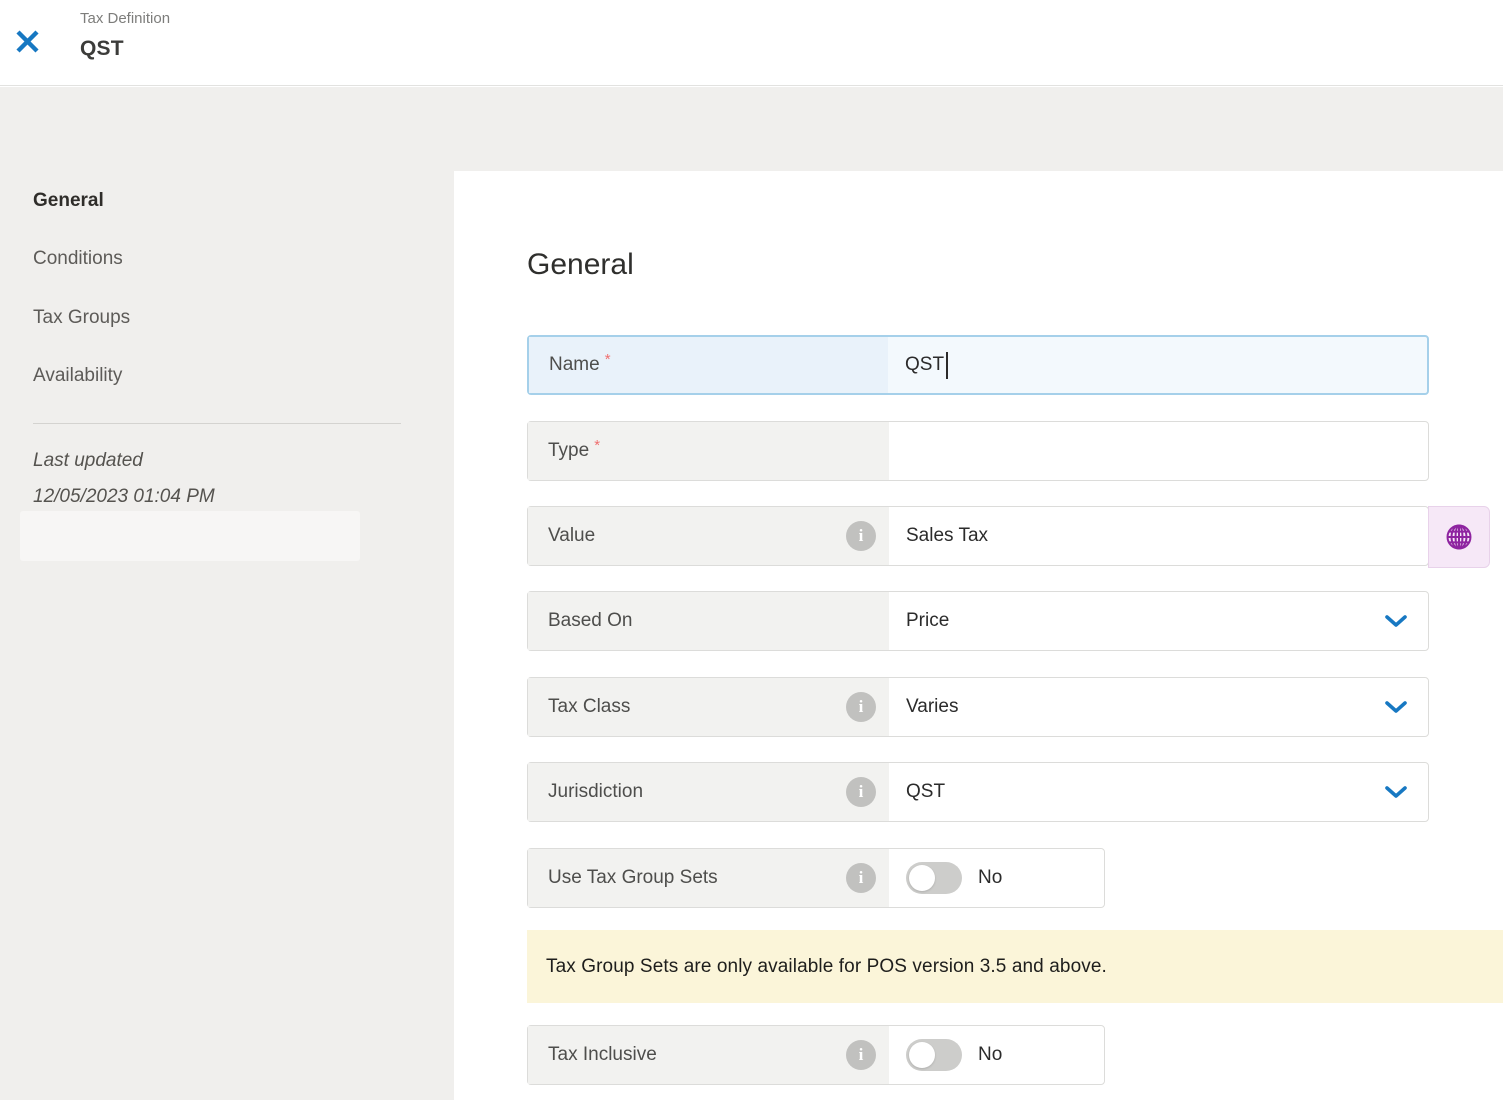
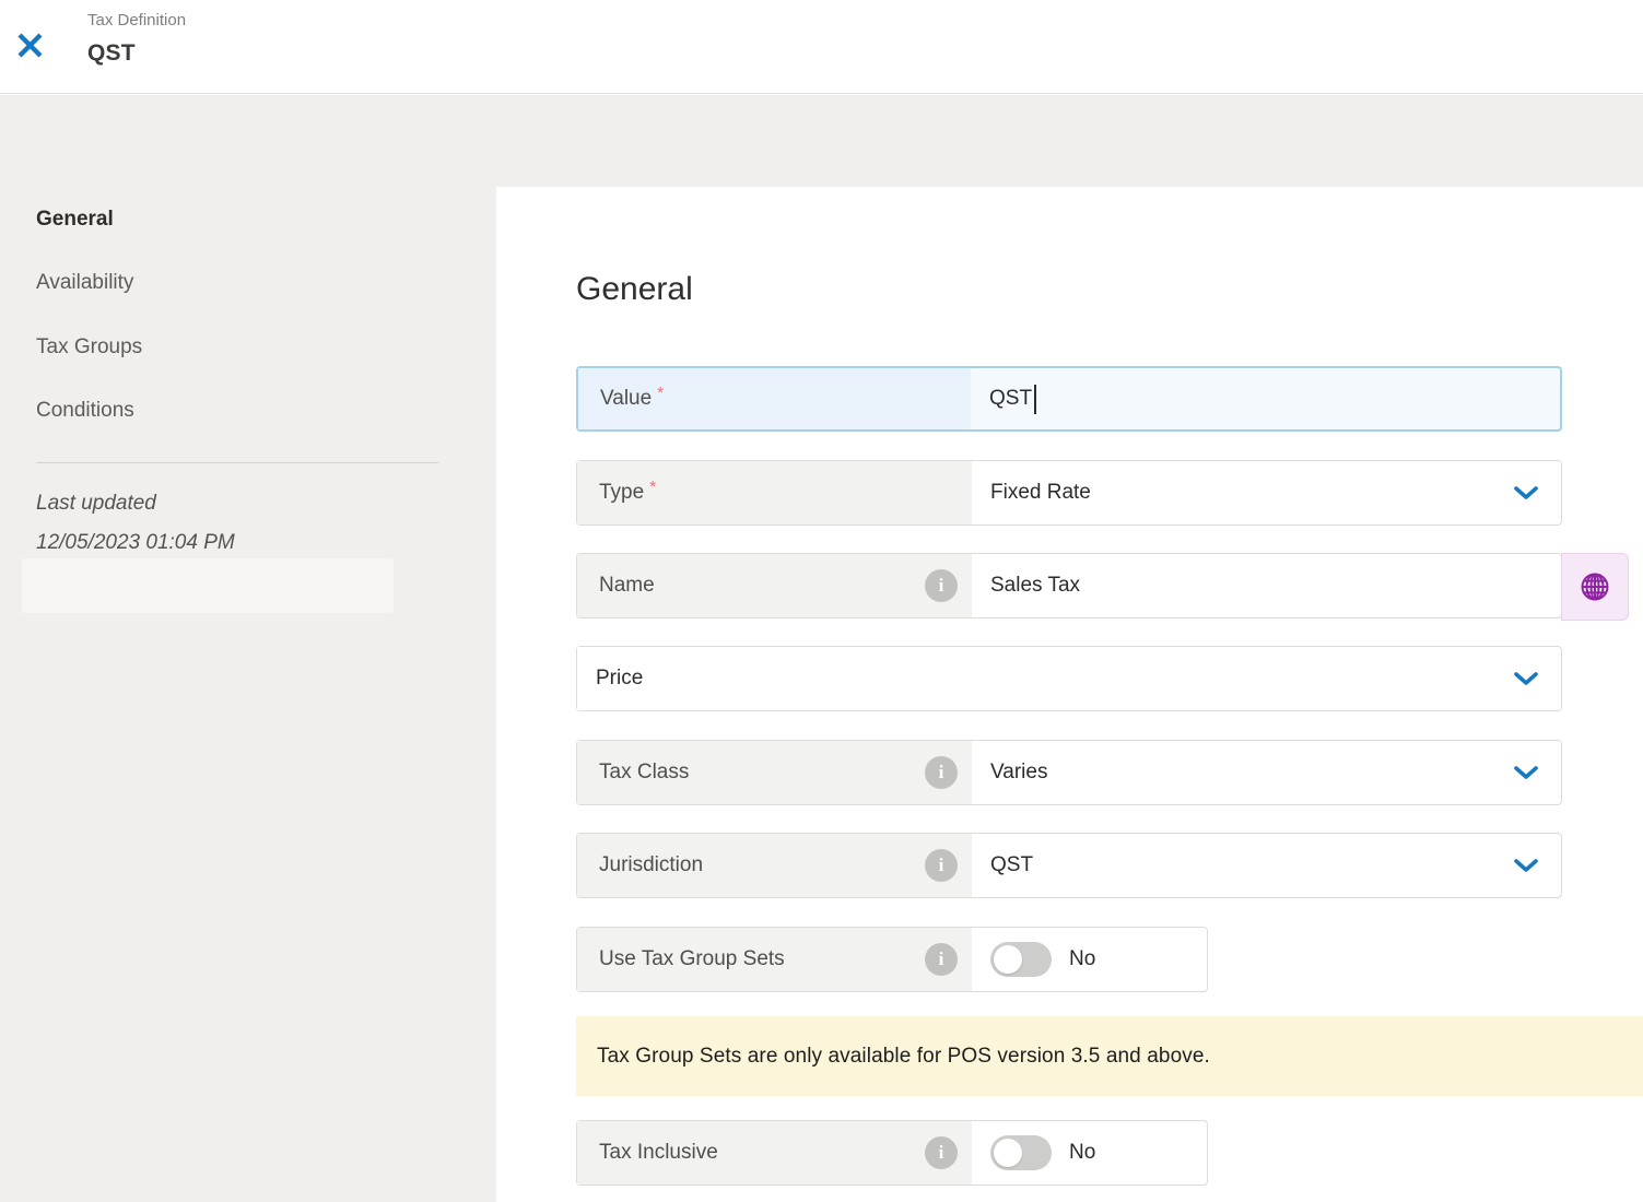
  Tax Definition
  QST
  General
- Conditions
+ Availability
  Tax Groups
- Availability
+ Conditions
  Last updated
  12/05/2023 01:04 PM
  General
- Name
+ Value
  *
  QST
  Type
  *
+ Fixed Rate
- Value
+ Name
  i
  Sales Tax
- Based On
  Price
  Tax Class
  i
  Varies
  Jurisdiction
  i
  QST
  Use Tax Group Sets
  i
  No
  Tax Group Sets are only available for POS version 3.5 and above.
  Tax Inclusive
  i
  No
